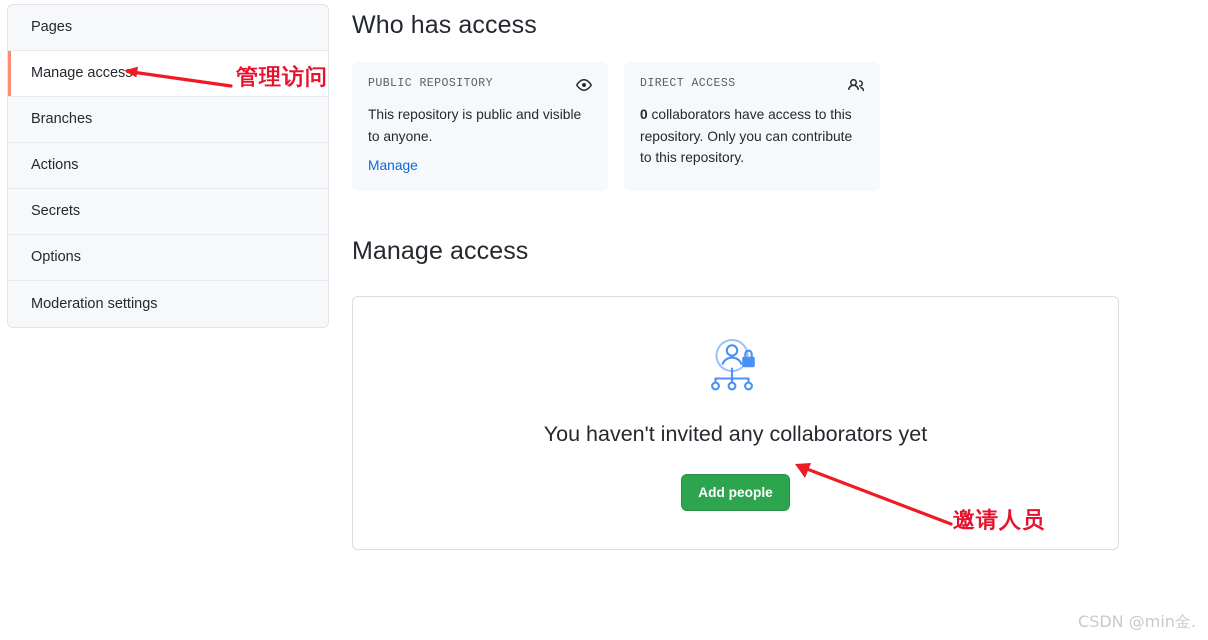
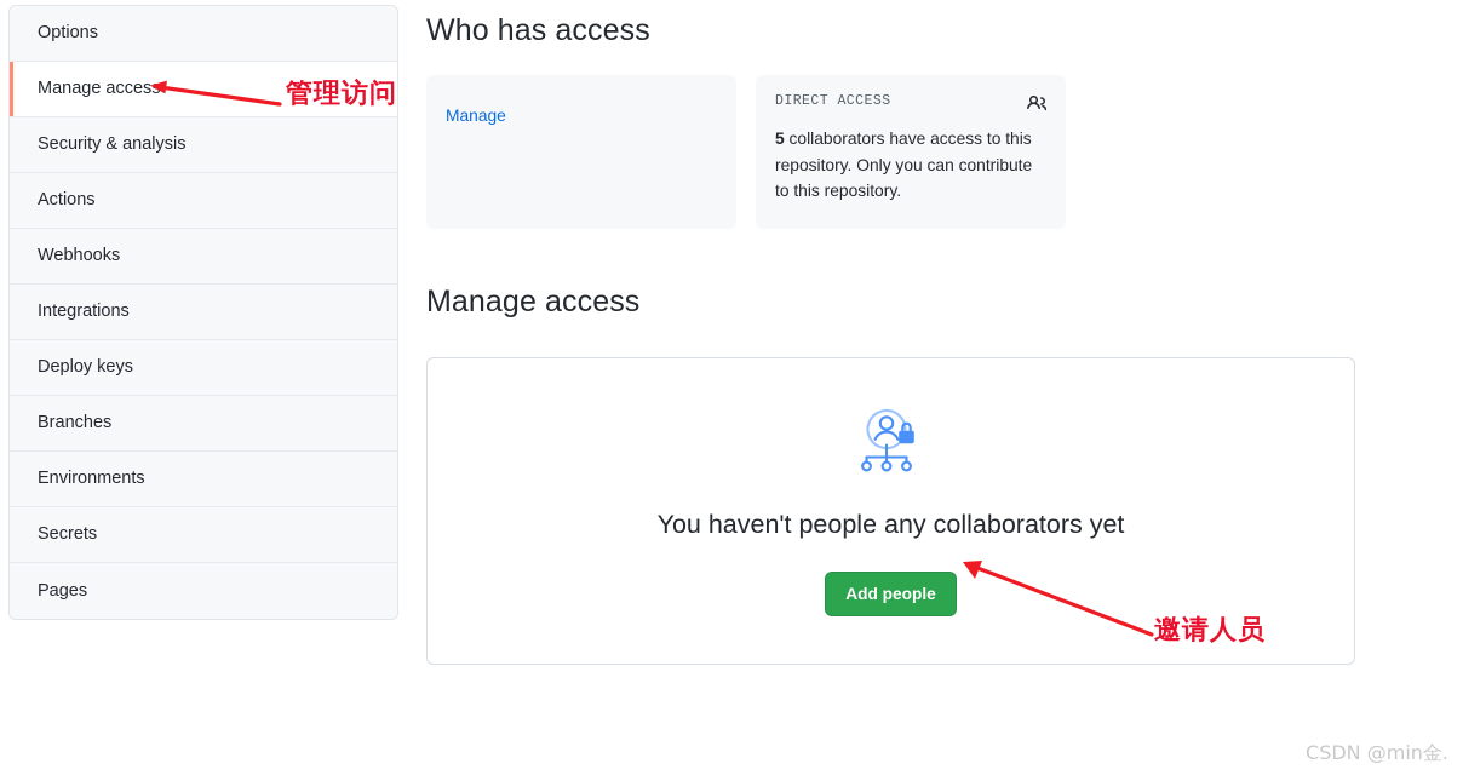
- Pages
+ Options
  Manage acces
+ Security & analysis
- Branches
+ Actions
+ Webhooks
+ Integrations
+ Deploy keys
- Actions
+ Branches
+ Environments
  Secrets
- Options
+ Pages
- Moderation settings
  Who has access
- PUBLIC REPOSITORY
- This repository is public and visible to anyone.
  Manage
  DIRECT ACCESS
- 0 collaborators have access to this repository. Only you can contribute to this repository.
+ 5 collaborators have access to this repository. Only you can contribute to this repository.
  Manage access
- You haven't invited any collaborators yet
+ You haven't people any collaborators yet
  Add people
  管理访问
  邀请人员
  CSDN @min金.
